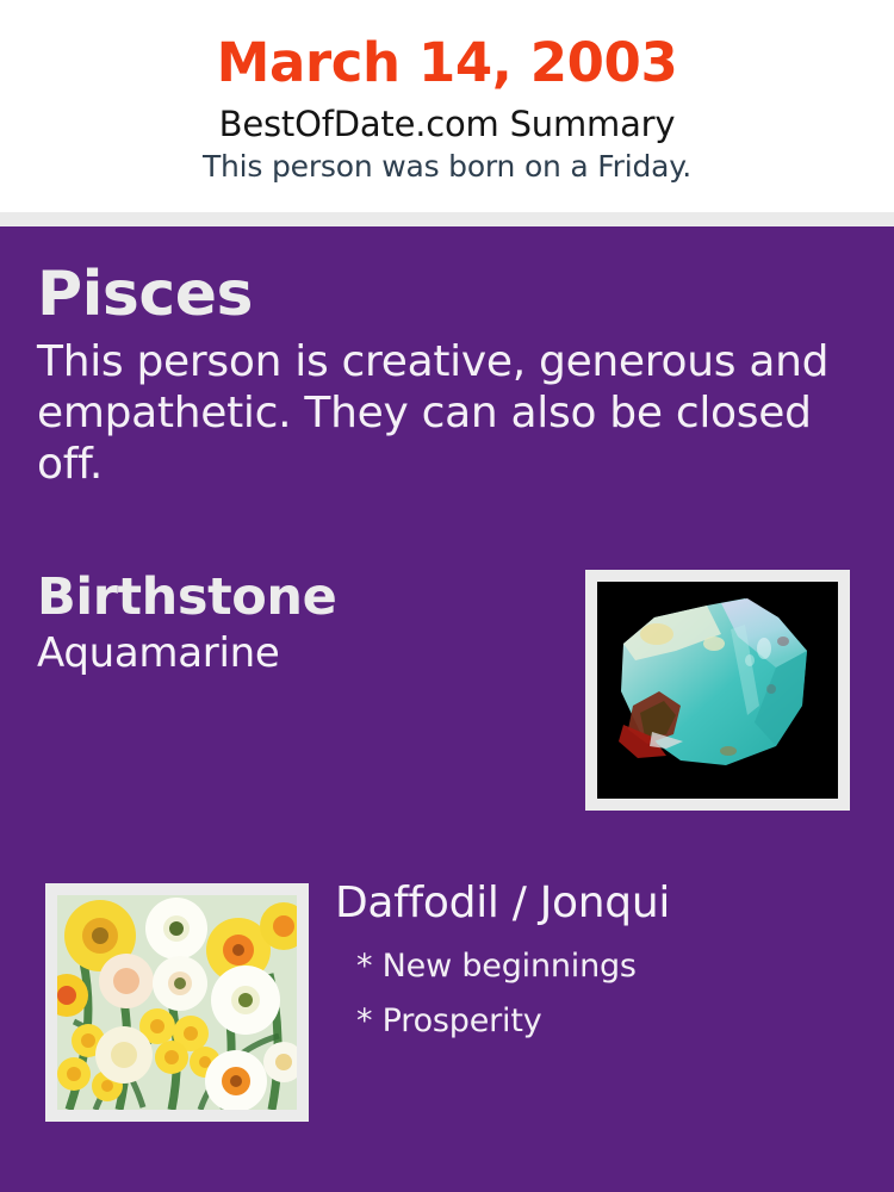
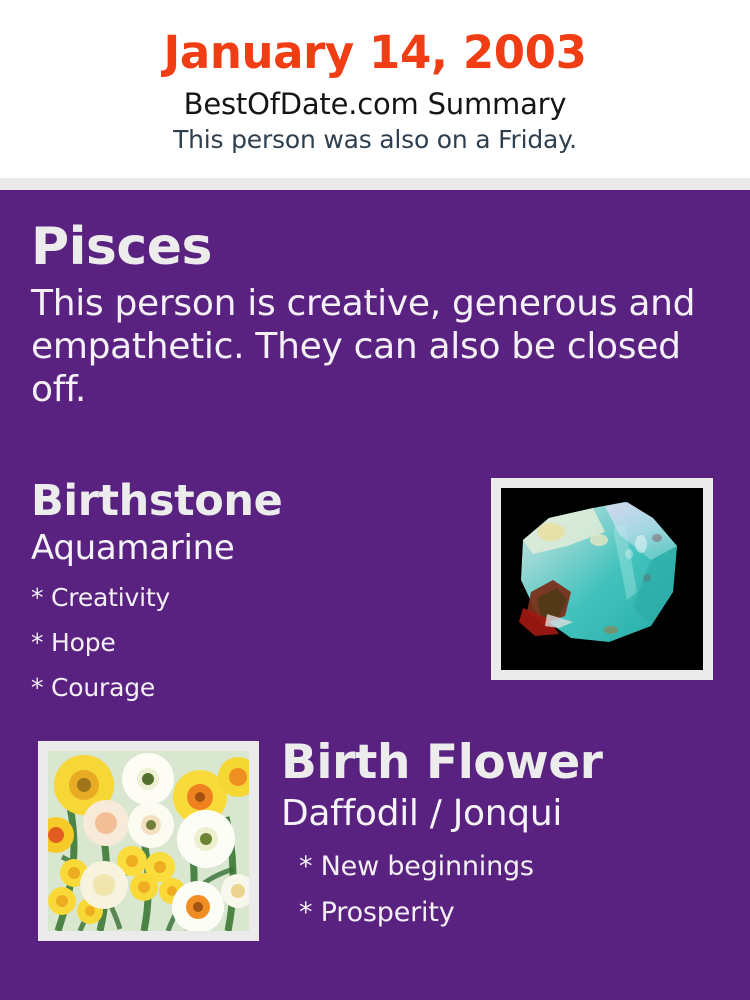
- March 14, 2003
+ January 14, 2003
  BestOfDate.com Summary
- This person was born on a Friday.
+ This person was also on a Friday.
  Pisces
  This person is creative, generous and empathetic. They can also be closed off.
  Birthstone
  Aquamarine
+ * Creativity
+ * Hope
+ * Courage
+ Birth Flower
  Daffodil / Jonqui
  * New beginnings
  * Prosperity
